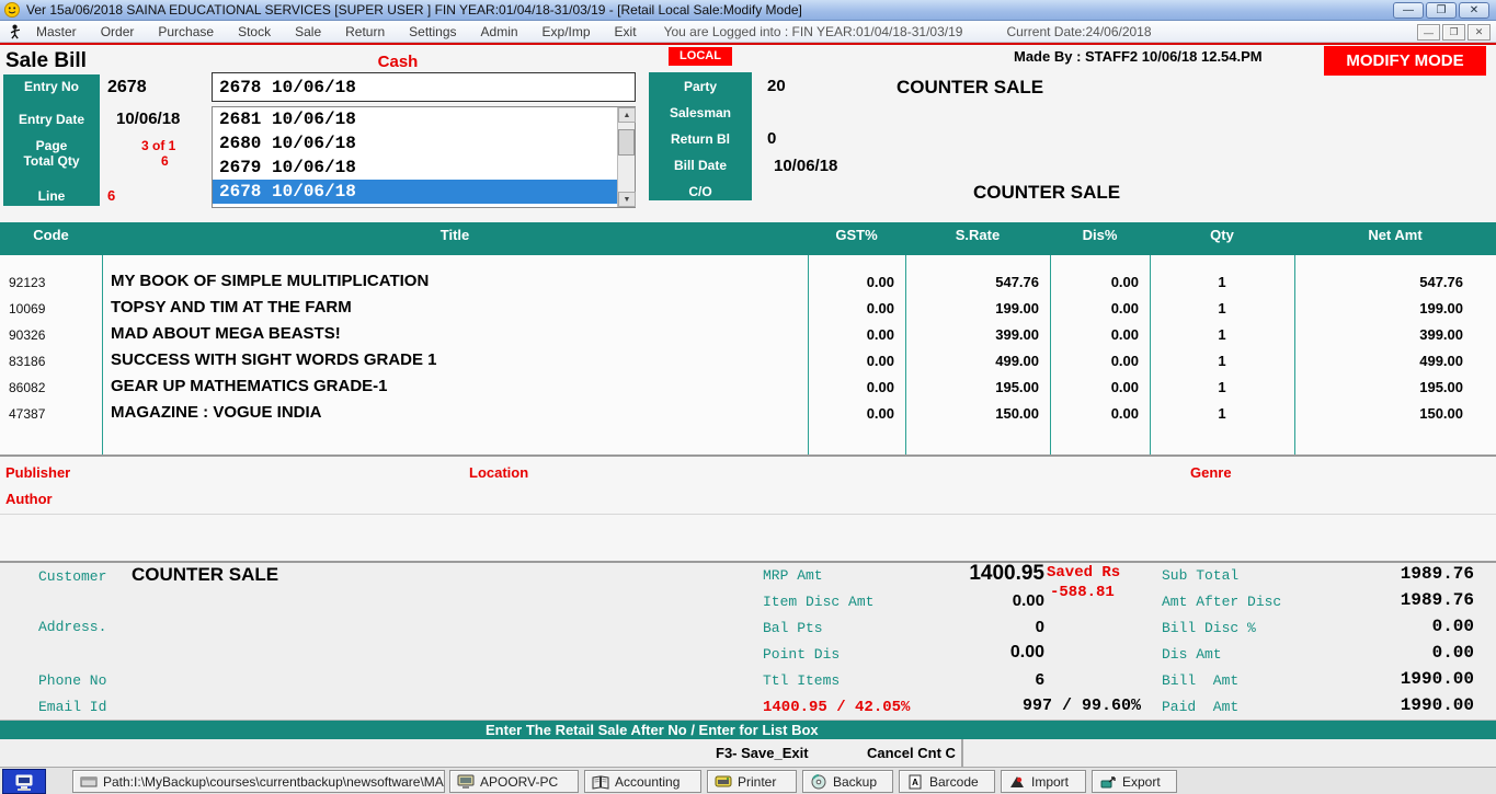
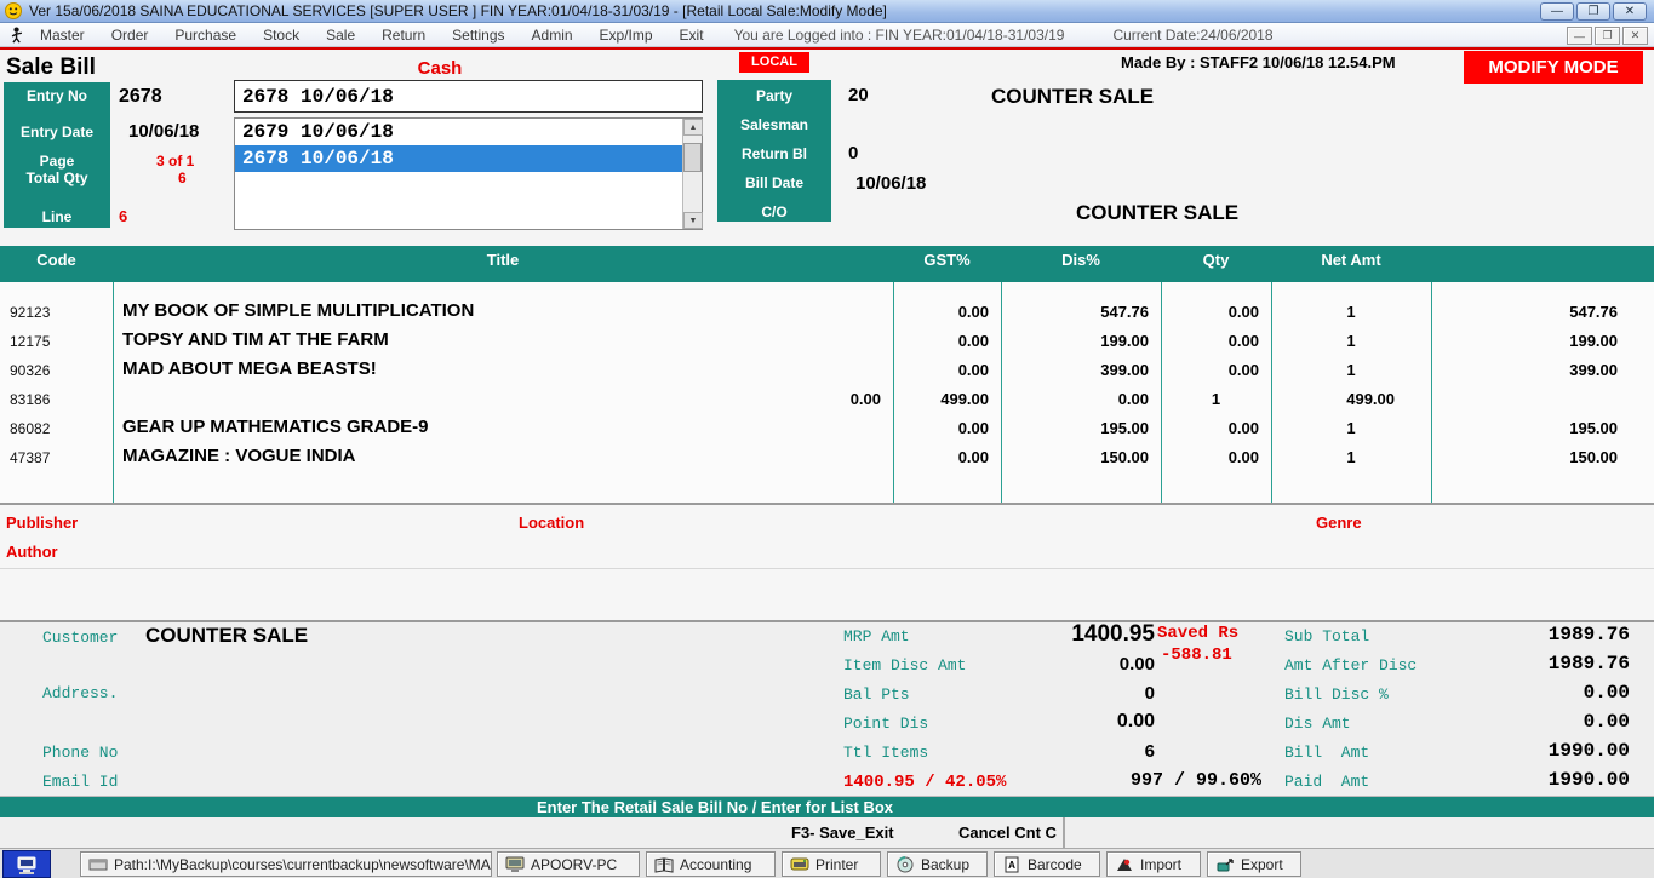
  Ver 15a/06/2018 SAINA EDUCATIONAL SERVICES [SUPER USER ] FIN YEAR:01/04/18-31/03/19 - [Retail Local Sale:Modify Mode]
  —
  ❐
  ✕
  Master
  Order
  Purchase
  Stock
  Sale
  Return
  Settings
  Admin
  Exp/Imp
  Exit
  You are Logged into : FIN YEAR:01/04/18-31/03/19
  Current Date:24/06/2018
  —
  ❐
  ✕
  Sale Bill
  Entry No
  Entry Date
  Page
  Total Qty
  Line
  2678
  10/06/18
  3 of 1
  6
  6
  Cash
  2678 10/06/18
- 2681 10/06/18
- 2680 10/06/18
  2679 10/06/18
  2678 10/06/18
  LOCAL
  Party
  Salesman
  Return Bl
  Bill Date
  C/O
  20
  COUNTER SALE
  0
  10/06/18
  COUNTER SALE
  Made By : STAFF2 10/06/18 12.54.PM
  MODIFY MODE
  Code
  Title
  GST%
- S.Rate
  Dis%
  Qty
  Net Amt
  92123
  MY BOOK OF SIMPLE MULITIPLICATION
  0.00
  547.76
  0.00
  1
  547.76
- 10069
+ 12175
  TOPSY AND TIM AT THE FARM
  0.00
  199.00
  0.00
  1
  199.00
  90326
  MAD ABOUT MEGA BEASTS!
  0.00
  399.00
  0.00
  1
  399.00
  83186
- SUCCESS WITH SIGHT WORDS GRADE 1
  0.00
  499.00
  0.00
  1
  499.00
  86082
- GEAR UP MATHEMATICS GRADE-1
+ GEAR UP MATHEMATICS GRADE-9
  0.00
  195.00
  0.00
  1
  195.00
  47387
  MAGAZINE : VOGUE INDIA
  0.00
  150.00
  0.00
  1
  150.00
  Publisher
  Location
  Genre
  Author
  Customer
  COUNTER SALE
  Address.
  Phone No
  Email Id
  MRP Amt
  Item Disc Amt
  Bal Pts
  Point Dis
  Ttl Items
  1400.95 / 42.05%
  1400.95
  0.00
  0
  0.00
  6
  997 / 99.60%
  Saved Rs
  -588.81
  Sub Total
  Amt After Disc
  Bill Disc %
  Dis Amt
  Bill Amt
  Paid Amt
  1989.76
  1989.76
  0.00
  0.00
  1990.00
  1990.00
- Enter The Retail Sale After No / Enter for List Box
+ Enter The Retail Sale Bill No / Enter for List Box
  F3- Save_Exit
  Cancel Cnt C
  Path:I:\MyBackup\courses\currentbackup\newsoftware\MA
  APOORV-PC
  Accounting
  Printer
  Backup
  A
  Barcode
  Import
  Export
